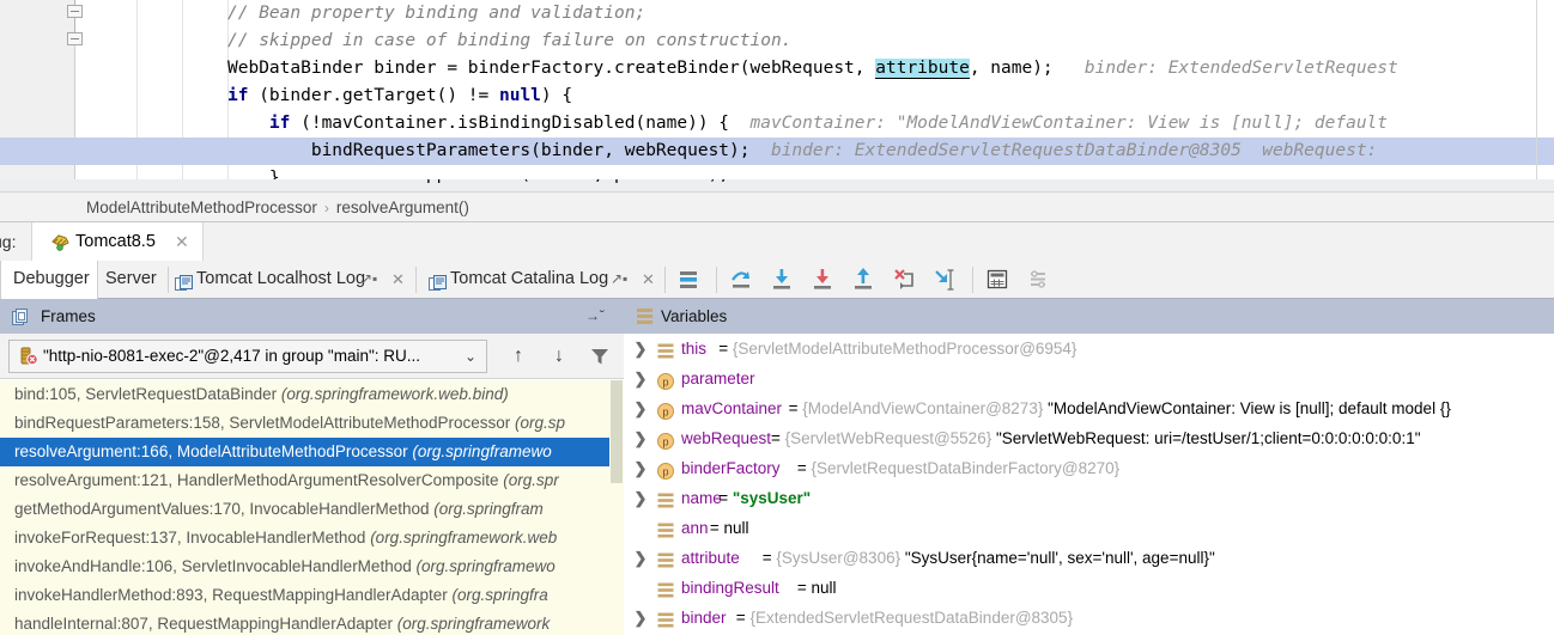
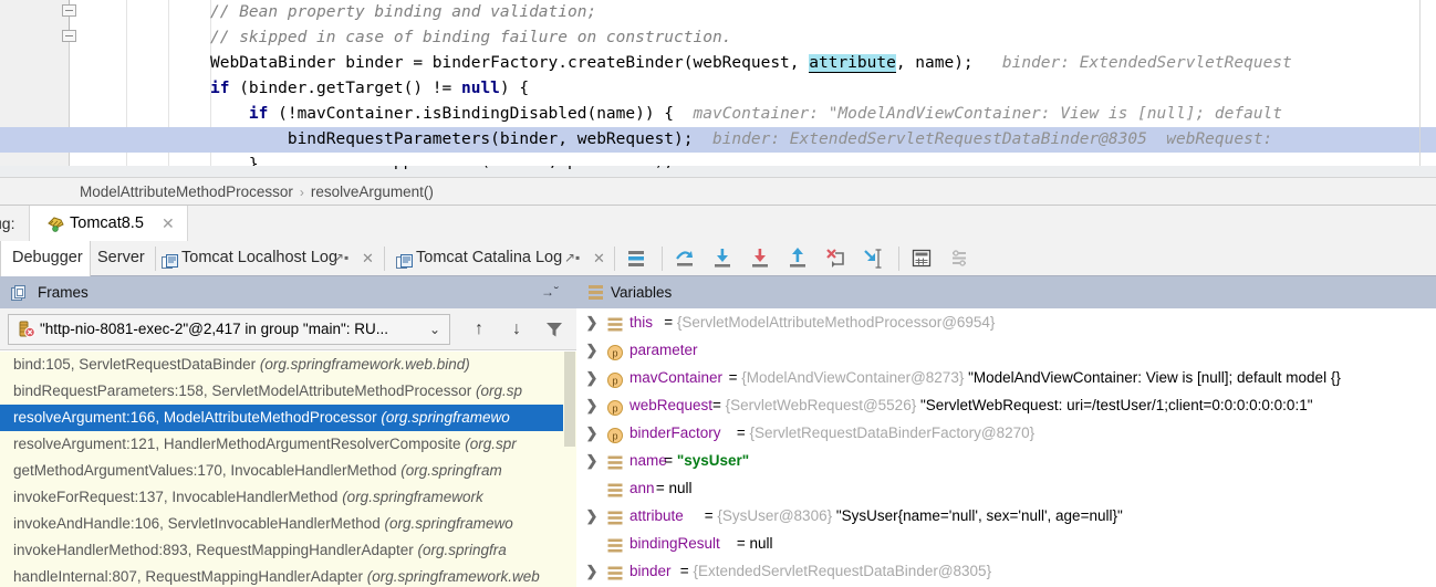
  // Bean property binding and validation;
  // skipped in case of binding failure on construction.
  WebDataBinder binder = binderFactory.createBinder(webRequest, attribute, name); binder: ExtendedServletRequest
  if (binder.getTarget() != null) {
  if (!mavContainer.isBindingDisabled(name)) { mavContainer: "ModelAndViewContainer: View is [null]; default
  bindRequestParameters(binder, webRequest); binder: ExtendedServletRequestDataBinder@8305 webRequest:
  }
  ModelAttributeMethodProcessor › resolveArgument()
  Tomcat8.5
  ✕
  Debugger
  Server
  Tomcat Localhost Log
  ↗▪
  ✕
  Tomcat Catalina Log
  ↗▪
  ✕
  Frames
  →˘
  "http-nio-8081-exec-2"@2,417 in group "main": RU...
  ⌄
  ↑
  ↓
  bind:105, ServletRequestDataBinder (org.springframework.web.bind)
  bindRequestParameters:158, ServletModelAttributeMethodProcessor (org.sp
  resolveArgument:166, ModelAttributeMethodProcessor (org.springframewo
  resolveArgument:121, HandlerMethodArgumentResolverComposite (org.spr
  getMethodArgumentValues:170, InvocableHandlerMethod (org.springfram
- invokeForRequest:137, InvocableHandlerMethod (org.springframework.web
+ invokeForRequest:137, InvocableHandlerMethod (org.springframework
  invokeAndHandle:106, ServletInvocableHandlerMethod (org.springframewo
  invokeHandlerMethod:893, RequestMappingHandlerAdapter (org.springfra
- handleInternal:807, RequestMappingHandlerAdapter (org.springframework
+ handleInternal:807, RequestMappingHandlerAdapter (org.springframework.web
  Variables
  ❯
  this
  = {ServletModelAttributeMethodProcessor@6954}
  ❯
  p
  parameter
  ❯
  p
  mavContainer
  = {ModelAndViewContainer@8273} "ModelAndViewContainer: View is [null]; default model {}
  ❯
  p
  webRequest
  = {ServletWebRequest@5526} "ServletWebRequest: uri=/testUser/1;client=0:0:0:0:0:0:0:1"
  ❯
  p
  binderFactory
  = {ServletRequestDataBinderFactory@8270}
  ❯
  name
  = "sysUser"
  ann
  = null
  ❯
  attribute
  = {SysUser@8306} "SysUser{name='null', sex='null', age=null}"
  bindingResult
  = null
  ❯
  binder
  = {ExtendedServletRequestDataBinder@8305}
